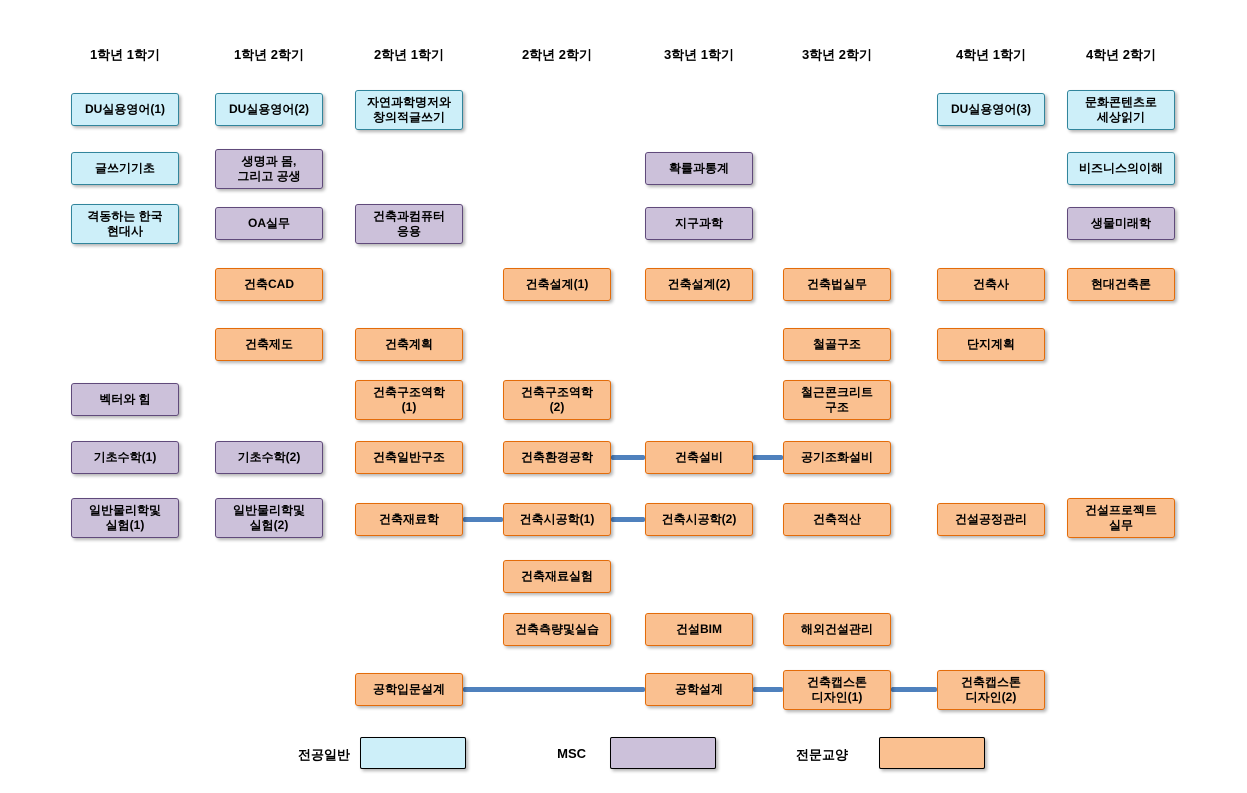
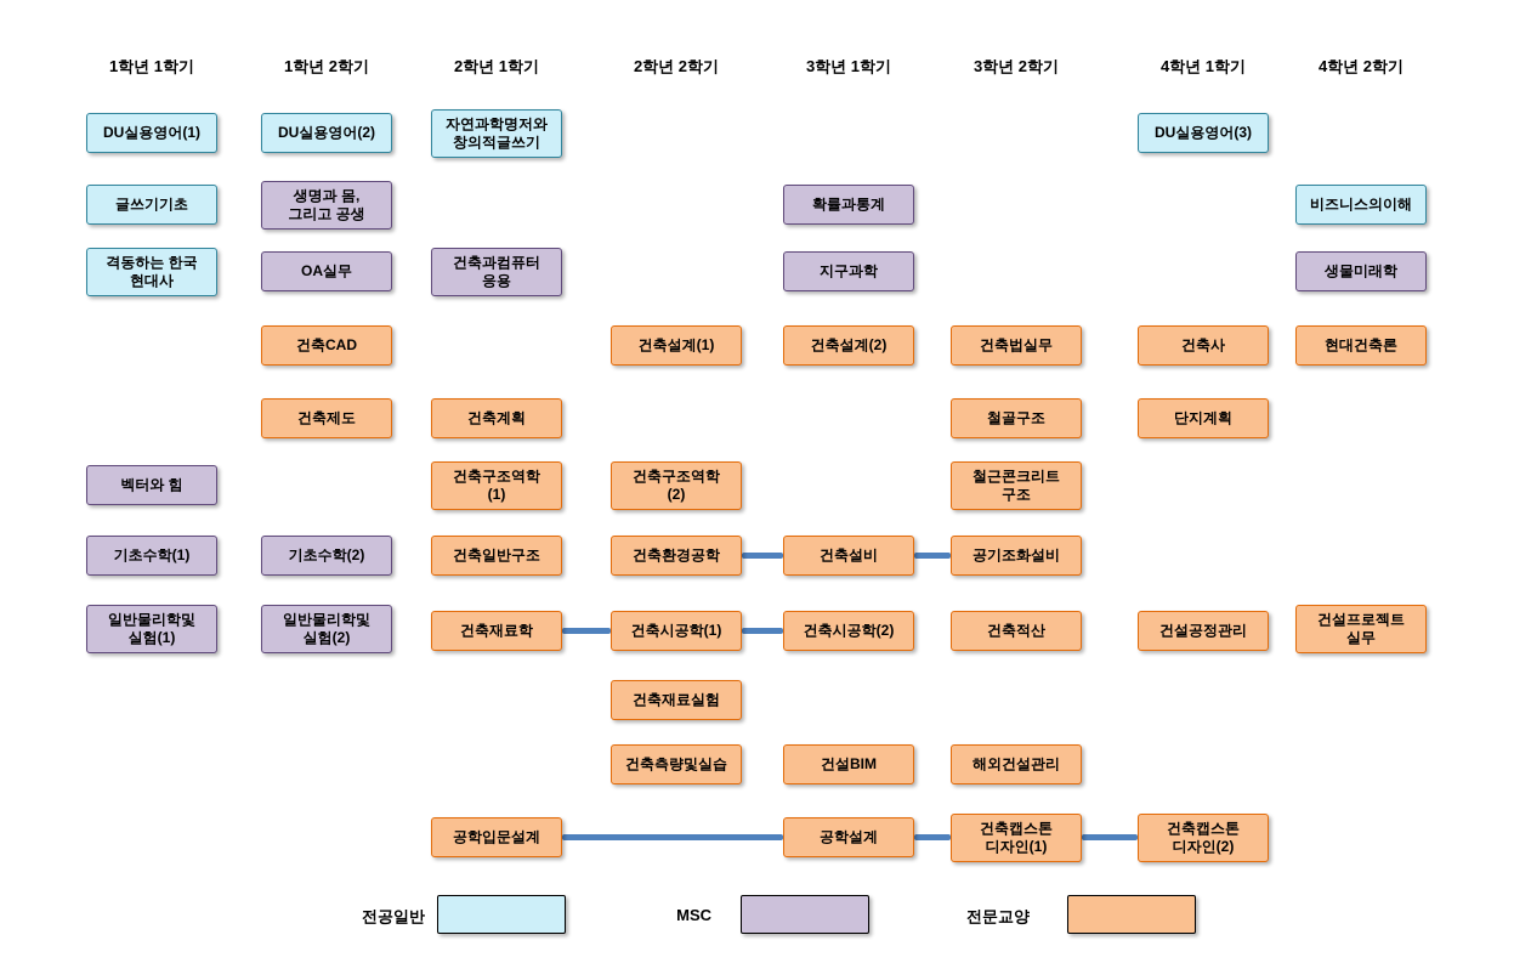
  1학년 1학기
  1학년 2학기
  2학년 1학기
  2학년 2학기
  3학년 1학기
  3학년 2학기
  4학년 1학기
  4학년 2학기
  DU실용영어(1)
  글쓰기기초
  격동하는 한국
  현대사
  벡터와 힘
  기초수학(1)
  일반물리학및
  실험(1)
  DU실용영어(2)
  생명과 몸,
  그리고 공생
  OA실무
  건축CAD
  건축제도
  기초수학(2)
  일반물리학및
  실험(2)
  자연과학명저와
  창의적글쓰기
  건축과컴퓨터
  응용
  건축계획
  건축구조역학
  (1)
  건축일반구조
  건축재료학
  공학입문설계
  건축설계(1)
  건축구조역학
  (2)
  건축환경공학
  건축시공학(1)
  건축재료실험
  건축측량및실습
  확률과통계
  지구과학
  건축설계(2)
  건축설비
  건축시공학(2)
  건설BIM
  공학설계
  건축법실무
  철골구조
  철근콘크리트
  구조
  공기조화설비
  건축적산
  해외건설관리
  건축캡스톤
  디자인(1)
  DU실용영어(3)
  건축사
  단지계획
  건설공정관리
  건축캡스톤
  디자인(2)
- 문화콘텐츠로
- 세상읽기
  비즈니스의이해
  생물미래학
  현대건축론
  건설프로젝트
  실무
  전공일반
  MSC
  전문교양
